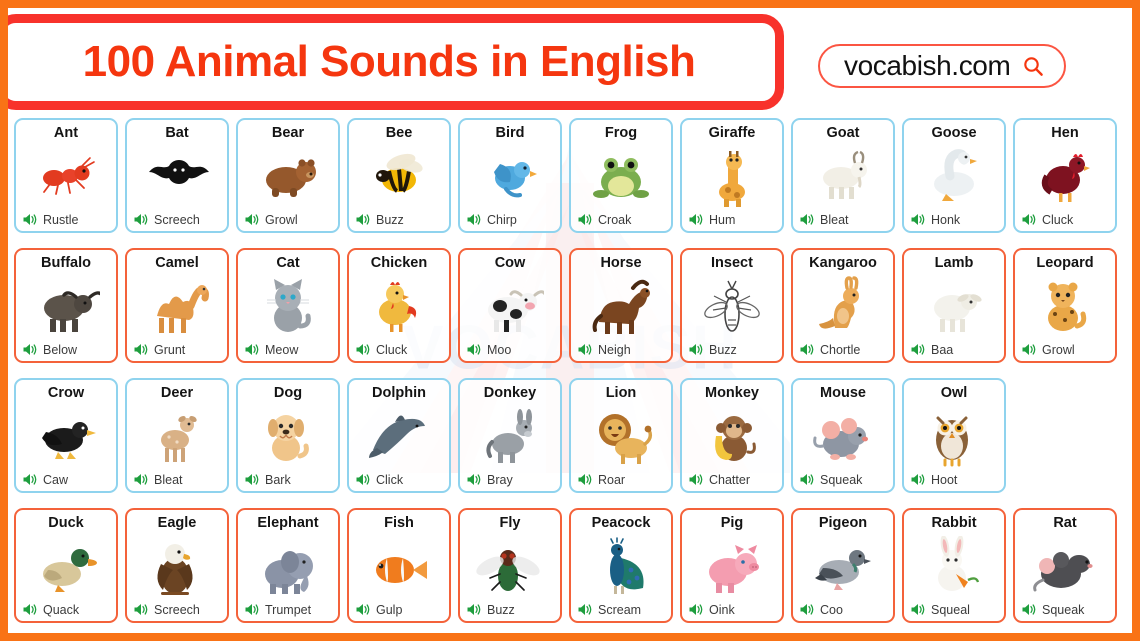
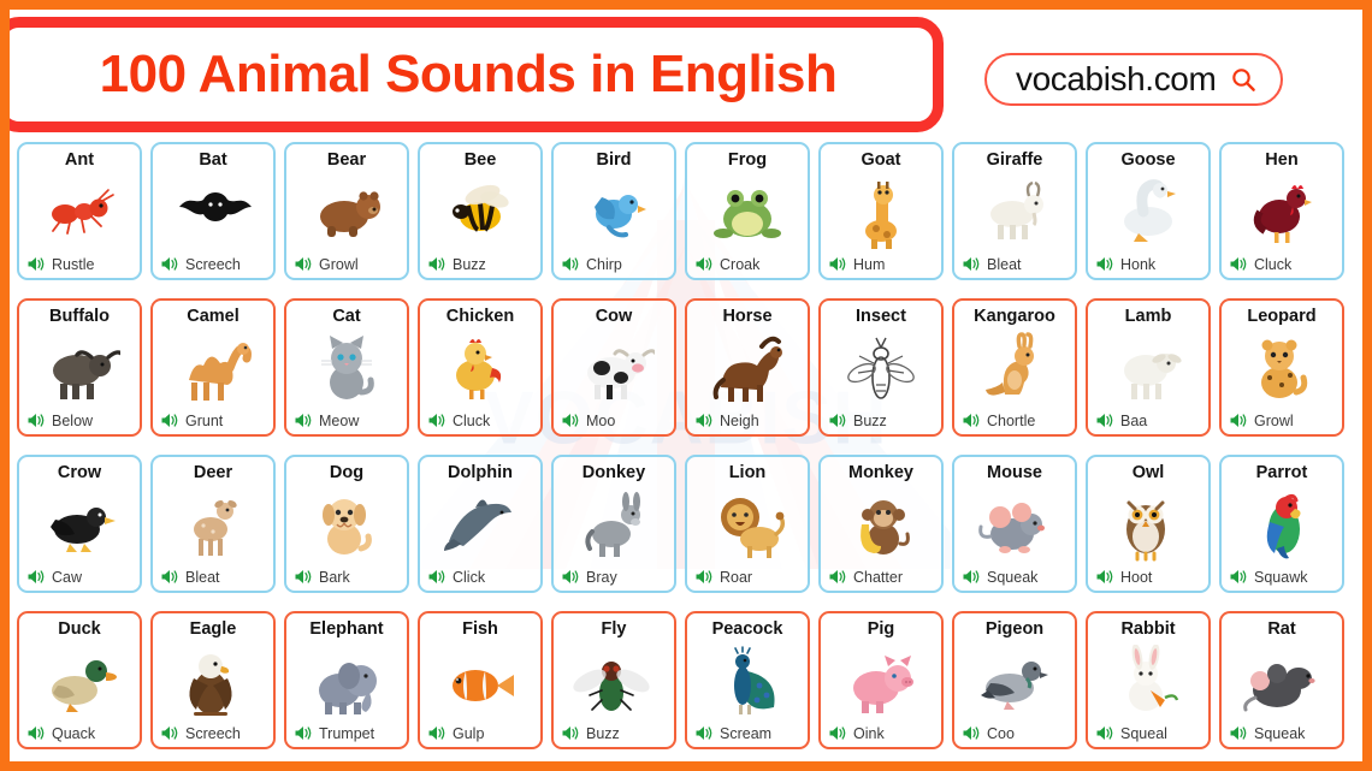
  VCABISH
  100 Animal Sounds in English
  vocabish.com
  Ant
  Rustle
  Bat
  Screech
  Bear
  Growl
  Bee
  Buzz
  Bird
  Chirp
  Frog
  Croak
- Giraffe
+ Goat
  Hum
- Goat
+ Giraffe
  Bleat
  Goose
  Honk
  Hen
  Cluck
  Buffalo
  Below
  Camel
  Grunt
  Cat
  Meow
  Chicken
  Cluck
  Cow
  Moo
  Horse
  Neigh
  Insect
  Buzz
  Kangaroo
  Chortle
  Lamb
  Baa
  Leopard
  Growl
  Crow
  Caw
  Deer
  Bleat
  Dog
  Bark
  Dolphin
  Click
  Donkey
  Bray
  Lion
  Roar
  Monkey
  Chatter
  Mouse
  Squeak
  Owl
  Hoot
+ Parrot
+ Squawk
  Duck
  Quack
  Eagle
  Screech
  Elephant
  Trumpet
  Fish
  Gulp
  Fly
  Buzz
  Peacock
  Scream
  Pig
  Oink
  Pigeon
  Coo
  Rabbit
  Squeal
  Rat
  Squeak
